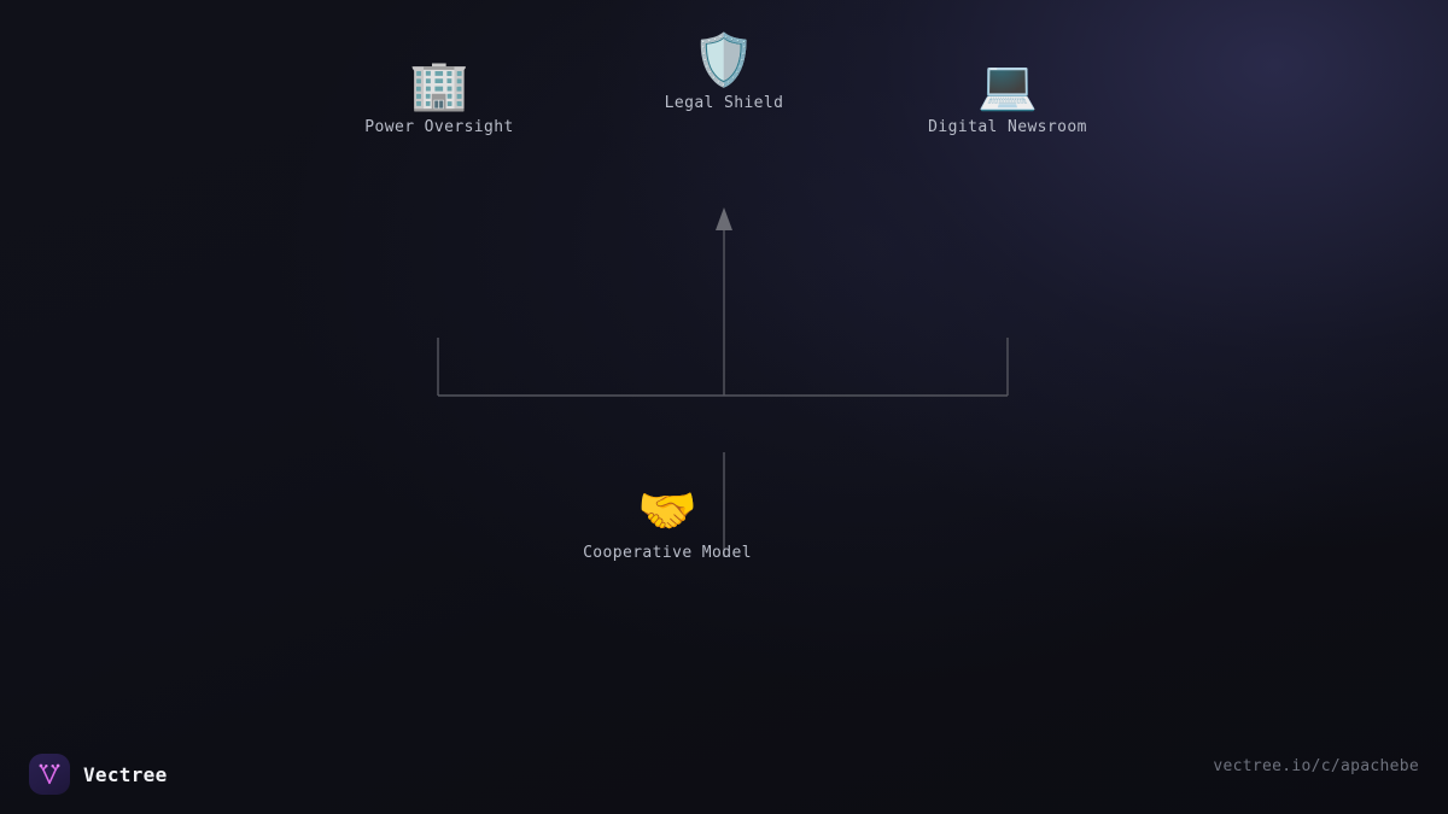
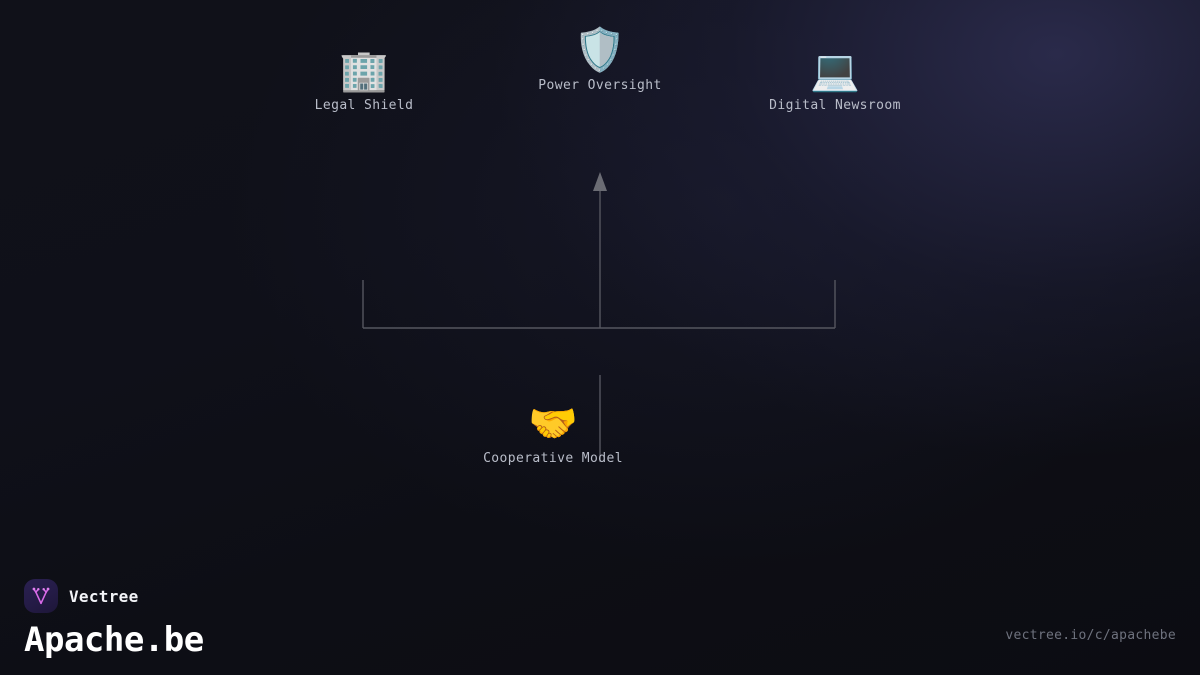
  🏢
- Power Oversight
+ Legal Shield
  🛡️
- Legal Shield
+ Power Oversight
  💻
  Digital Newsroom
  🤝
  Cooperative Model
  Vectree
+ Apache.be
  vectree.io/c/apachebe
